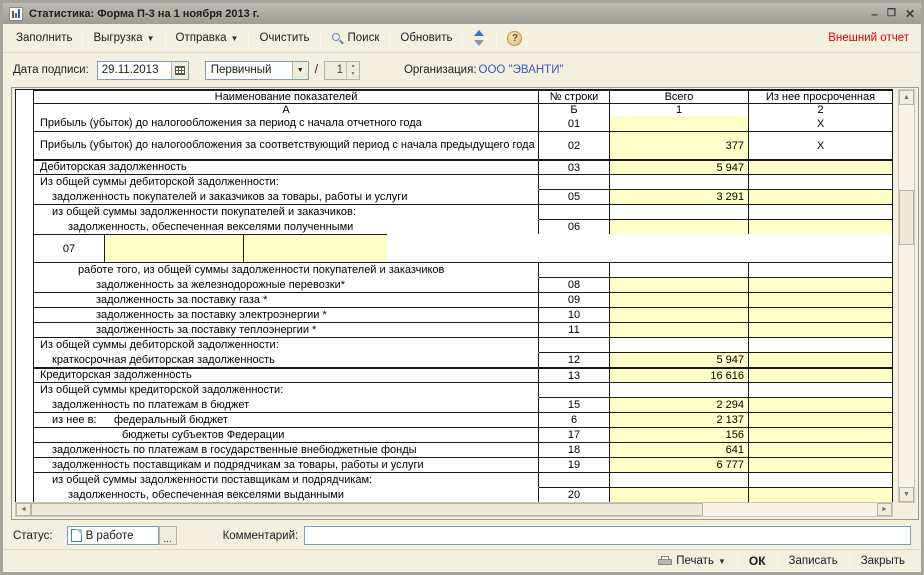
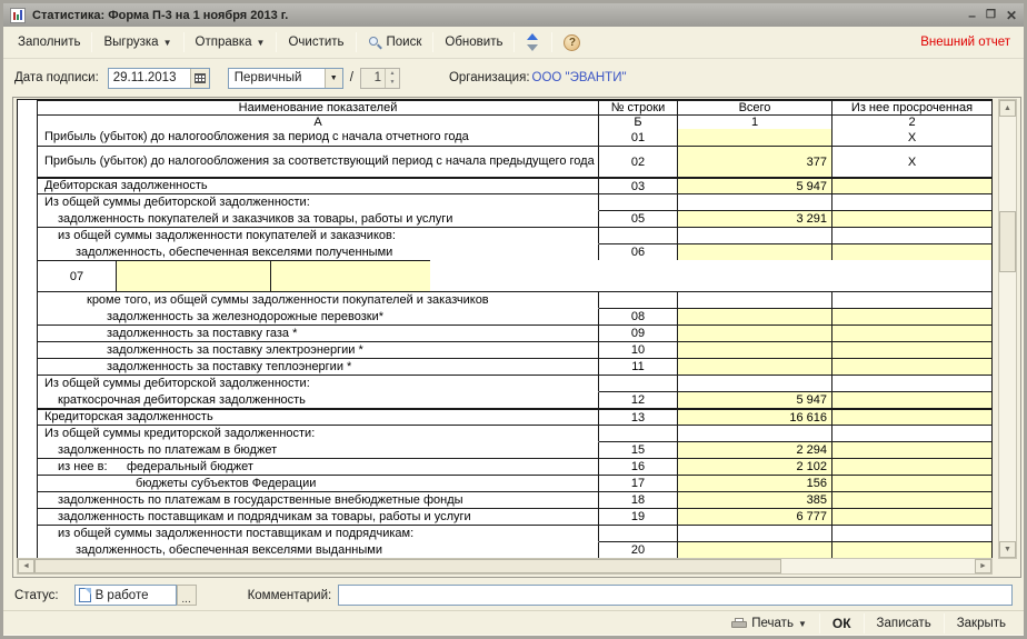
  Статистика: Форма П-3 на 1 ноября 2013 г.
  –
  ❒
  ✕
  Заполнить
  Выгрузка
  ▼
  Отправка
  ▼
  Очистить
  Поиск
  Обновить
  ?
  Внешний отчет
  Дата подписи:
  29.11.2013
  Первичный
  /
  1
  Организация:
  ООО "ЭВАНТИ"
  Наименование показателей
  № строки
  Всего
  Из нее просроченная
  А
  Б
  1
  2
  Прибыль (убыток) до налогообложения за период с начала отчетного года
  01
  X
  Прибыль (убыток) до налогообложения за соответствующий период с начала предыдущего года
  02
  377
  X
  Дебиторская задолженность
  03
  5 947
  Из общей суммы дебиторской задолженности:
  задолженность покупателей и заказчиков за товары, работы и услуги
  05
  3 291
  из общей суммы задолженности покупателей и заказчиков:
  задолженность, обеспеченная векселями полученными
  06
  07
- работе того, из общей суммы задолженности покупателей и заказчиков
+ кроме того, из общей суммы задолженности покупателей и заказчиков
  задолженность за железнодорожные перевозки*
  08
  задолженность за поставку газа *
  09
  задолженность за поставку электроэнергии *
  10
  задолженность за поставку теплоэнергии *
  11
  Из общей суммы дебиторской задолженности:
  краткосрочная дебиторская задолженность
  12
  5 947
  Кредиторская задолженность
  13
  16 616
  Из общей суммы кредиторской задолженности:
  задолженность по платежам в бюджет
  15
  2 294
  из нее в:
  федеральный бюджет
- 6
+ 16
- 2 137
+ 2 102
  бюджеты субъектов Федерации
  17
  156
  задолженность по платежам в государственные внебюджетные фонды
  18
- 641
+ 385
  задолженность поставщикам и подрядчикам за товары, работы и услуги
  19
  6 777
  из общей суммы задолженности поставщикам и подрядчикам:
  задолженность, обеспеченная векселями выданными
  20
  Статус:
  В работе
  ...
  Комментарий:
  Печать
  ▼
  ОК
  Записать
  Закрыть
